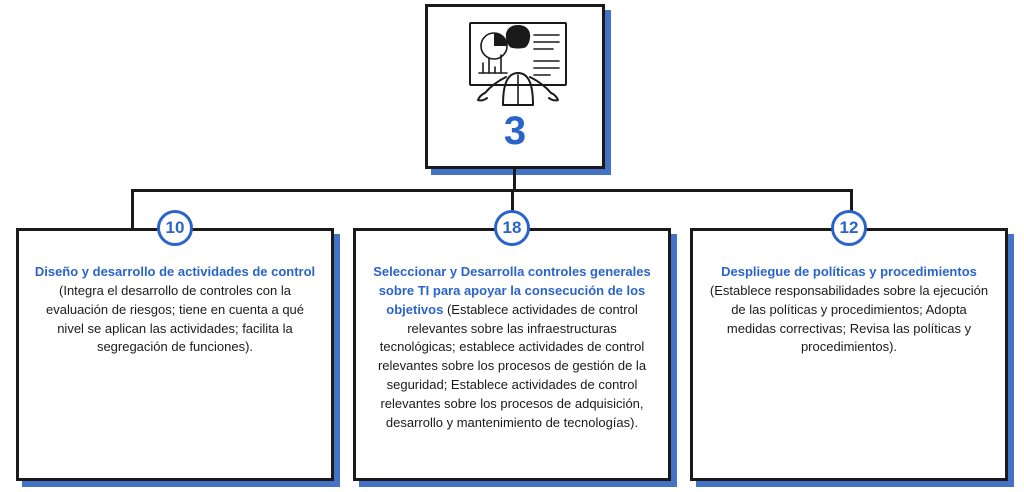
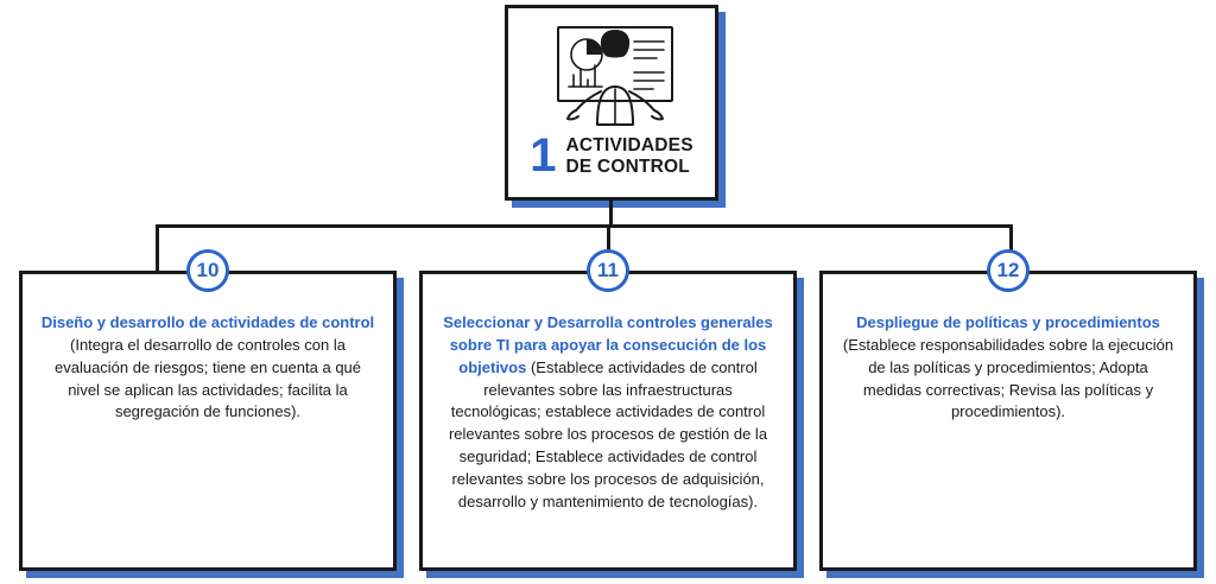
- 3
+ 1
+ ACTIVIDADES
+ DE CONTROL
  Diseño y desarrollo de actividades de control (Integra el desarrollo de controles con la evaluación de riesgos; tiene en cuenta a qué nivel se aplican las actividades; facilita la segregación de funciones).
  10
  Seleccionar y Desarrolla controles generales sobre TI para apoyar la consecución de los objetivos (Establece actividades de control relevantes sobre las infraestructuras tecnológicas; establece actividades de control relevantes sobre los procesos de gestión de la seguridad; Establece actividades de control relevantes sobre los procesos de adquisición, desarrollo y mantenimiento de tecnologías).
- 18
+ 11
  Despliegue de políticas y procedimientos (Establece responsabilidades sobre la ejecución de las políticas y procedimientos; Adopta medidas correctivas; Revisa las políticas y procedimientos).
  12
